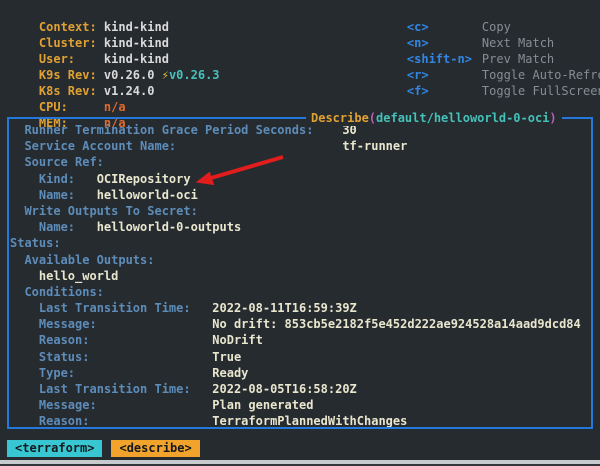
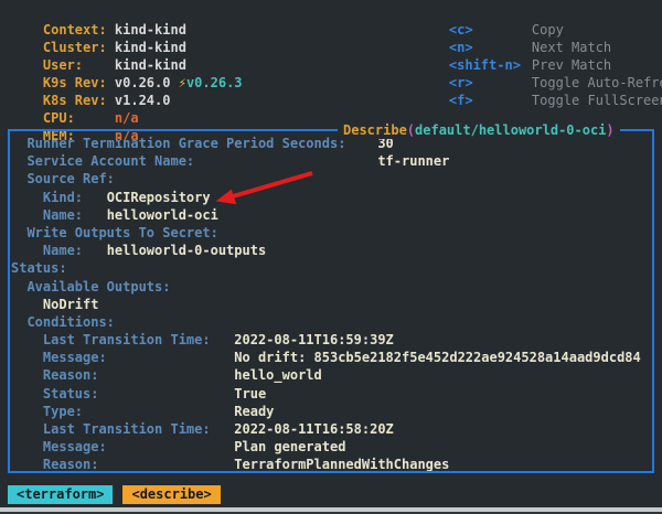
  Context: kind-kind
  Cluster: kind-kind
  User: kind-kind
  K9s Rev: v0.26.0 ⚡v0.26.3
  K8s Rev: v1.24.0
  CPU: n/a
  MEM: n/a
  <c> Copy
  <n> Next Match
  <shift-n> Prev Match
  <r> Toggle Auto-Refr
  <f> Toggle FullScree
  Describe(default/helloworld-0-oci)
  Runner Termination Grace Period Seconds:
  30
  Service Account Name:
  tf-runner
  Source Ref:
  Kind:
  OCIRepository
  Name:
  helloworld-oci
  Write Outputs To Secret:
  Name:
  helloworld-0-outputs
  Status:
  Available Outputs:
- hello_world
+ NoDrift
  Conditions:
  Last Transition Time:
  2022-08-11T16:59:39Z
  Message:
  No drift: 853cb5e2182f5e452d222ae924528a14aad9dcd84
  Reason:
- NoDrift
+ hello_world
  Status:
  True
  Type:
  Ready
  Last Transition Time:
- 2022-08-05T16:58:20Z
+ 2022-08-11T16:58:20Z
  Message:
  Plan generated
  Reason:
  TerraformPlannedWithChanges
  <terraform> <describe>
